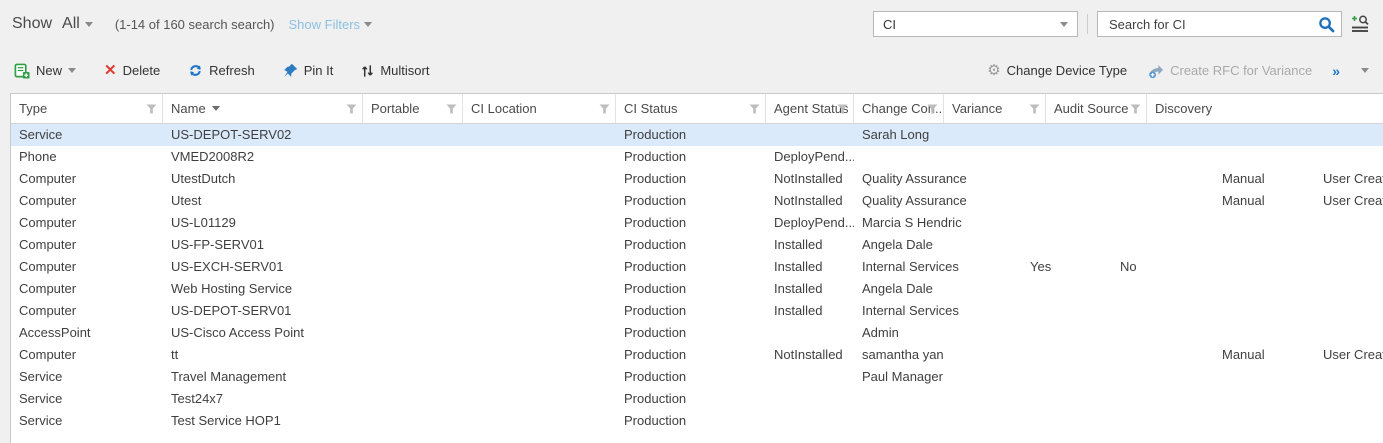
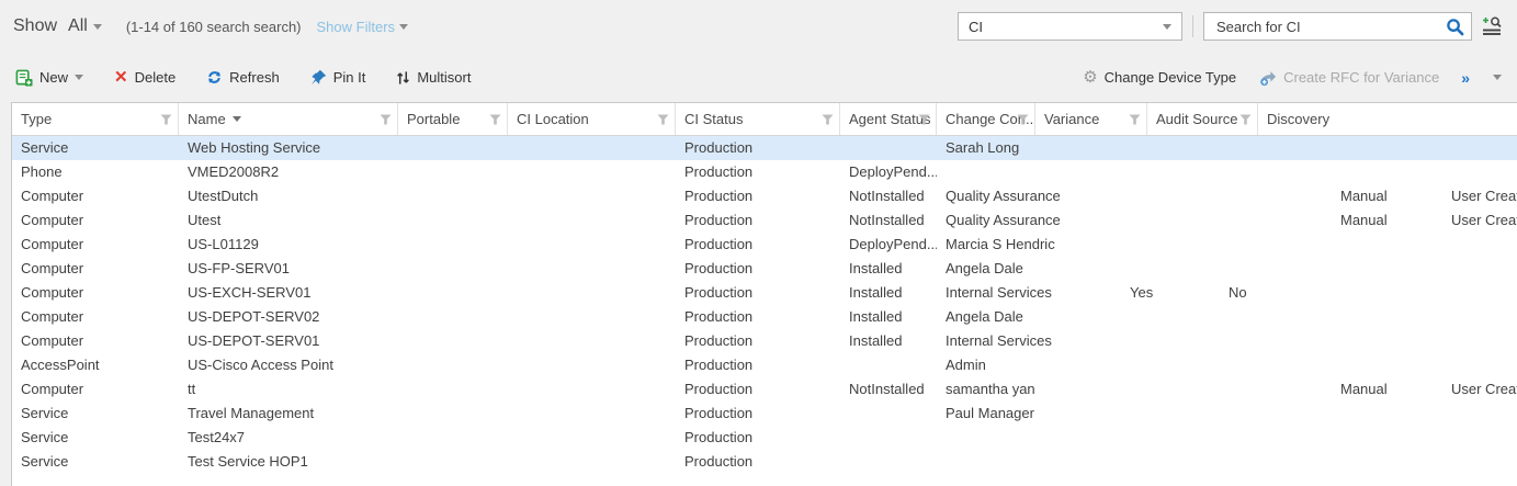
  Show
  All
  (1-14 of 160 search search)
  Show Filters
  CI
  Search for CI
  New
  ✕
  Delete
  Refresh
  Pin It
  Multisort
  ⚙
  Change Device Type
  Create RFC for Variance
  »
  Type
  Name
  Portable
  CI Location
  CI Status
  Agent Status
  Change Co..
  Variance
  Audit Source
  Discovery
  Service
- US-DEPOT-SERV02
+ Web Hosting Service
  Production
  Sarah Long
  Phone
  VMED2008R2
  Production
  DeployPend...
  Computer
  UtestDutch
  Production
  NotInstalled
  Quality Assurance
  Manual
  User Crea
  Computer
  Utest
  Production
  NotInstalled
  Quality Assurance
  Manual
  User Crea
  Computer
  US-L01129
  Production
  DeployPend...
  Marcia S Hendric
  Computer
  US-FP-SERV01
  Production
  Installed
  Angela Dale
  Computer
  US-EXCH-SERV01
  Production
  Installed
  Internal Services
  Yes
  No
  Computer
- Web Hosting Service
+ US-DEPOT-SERV02
  Production
  Installed
  Angela Dale
  Computer
  US-DEPOT-SERV01
  Production
  Installed
  Internal Services
  AccessPoint
  US-Cisco Access Point
  Production
  Admin
  Computer
  tt
  Production
  NotInstalled
  samantha yan
  Manual
  User Crea
  Service
  Travel Management
  Production
  Paul Manager
  Service
  Test24x7
  Production
  Service
  Test Service HOP1
  Production
